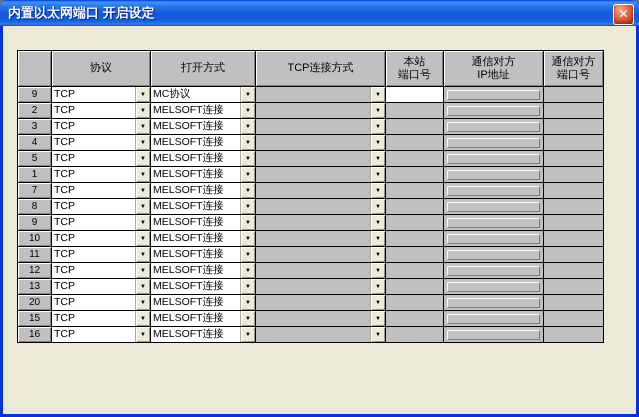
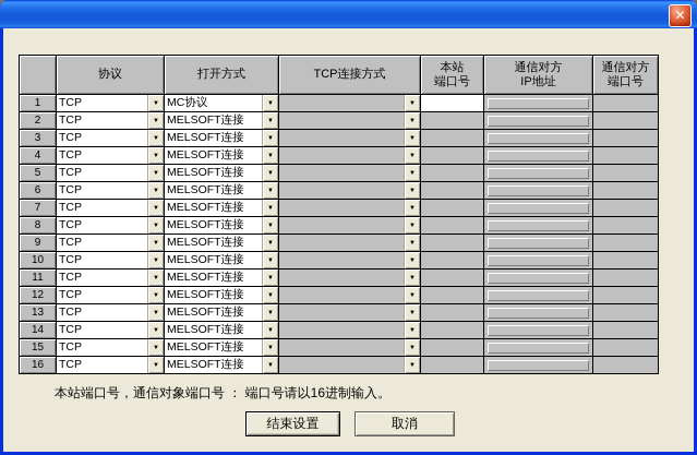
- 内置以太网端口 开启设定
  ✕
  	协议	打开方式	TCP连接方式	本站 端口号	通信对方 IP地址	通信对方 端口号
- 9	TCP	MC协议
+ 1	TCP	MC协议
  2	TCP	MELSOFT连接
  3	TCP	MELSOFT连接
  4	TCP	MELSOFT连接
  5	TCP	MELSOFT连接
- 1	TCP	MELSOFT连接
+ 6	TCP	MELSOFT连接
  7	TCP	MELSOFT连接
  8	TCP	MELSOFT连接
  9	TCP	MELSOFT连接
  10	TCP	MELSOFT连接
  11	TCP	MELSOFT连接
  12	TCP	MELSOFT连接
  13	TCP	MELSOFT连接
- 20	TCP	MELSOFT连接
+ 14	TCP	MELSOFT连接
  15	TCP	MELSOFT连接
  16	TCP	MELSOFT连接
+ 本站端口号，通信对象端口号 ： 端口号请以16进制输入。
+ 结束设置
+ 取消
